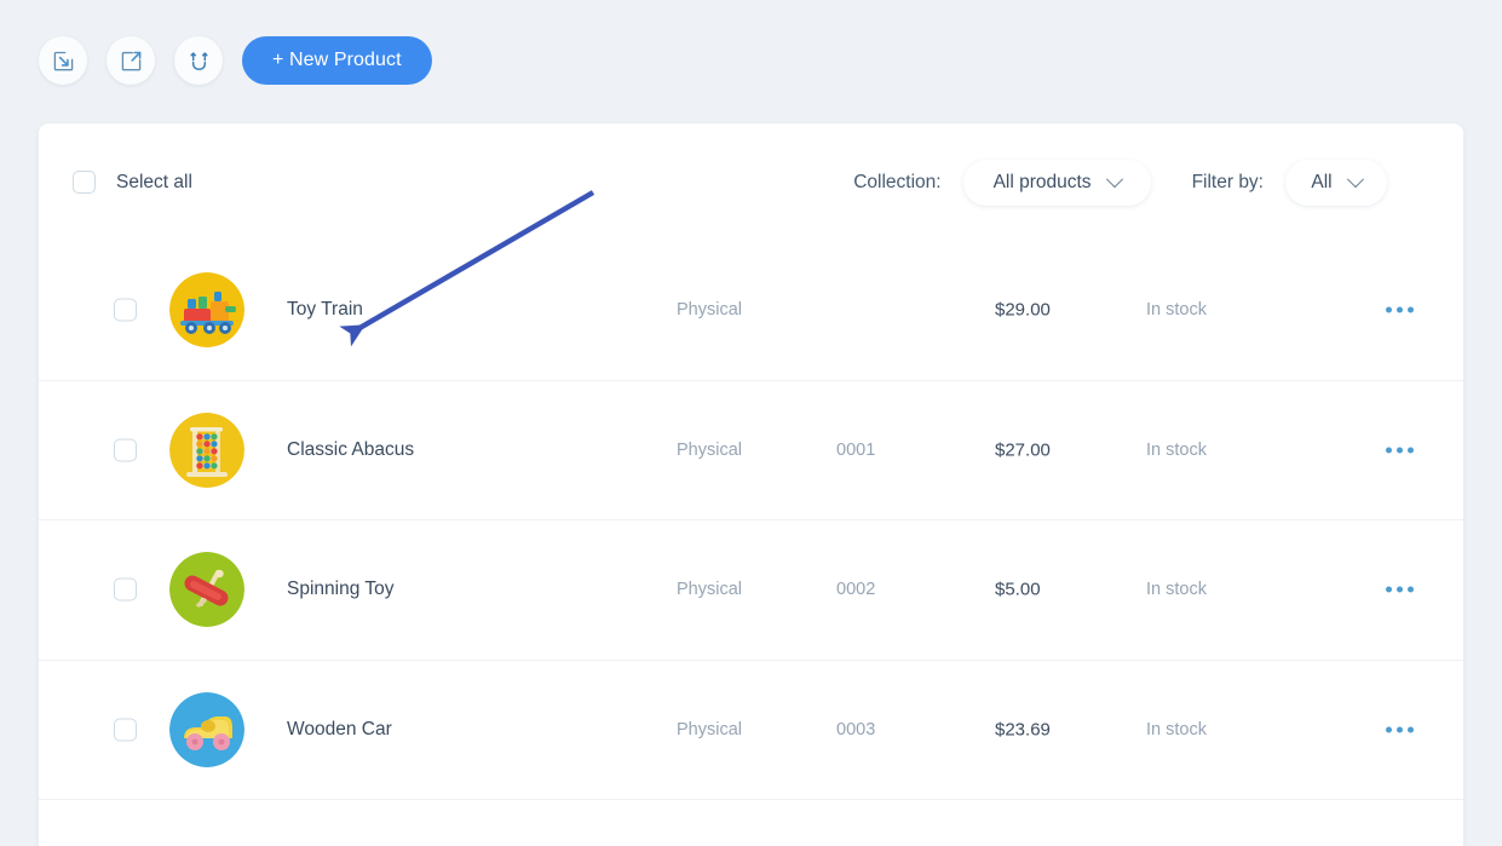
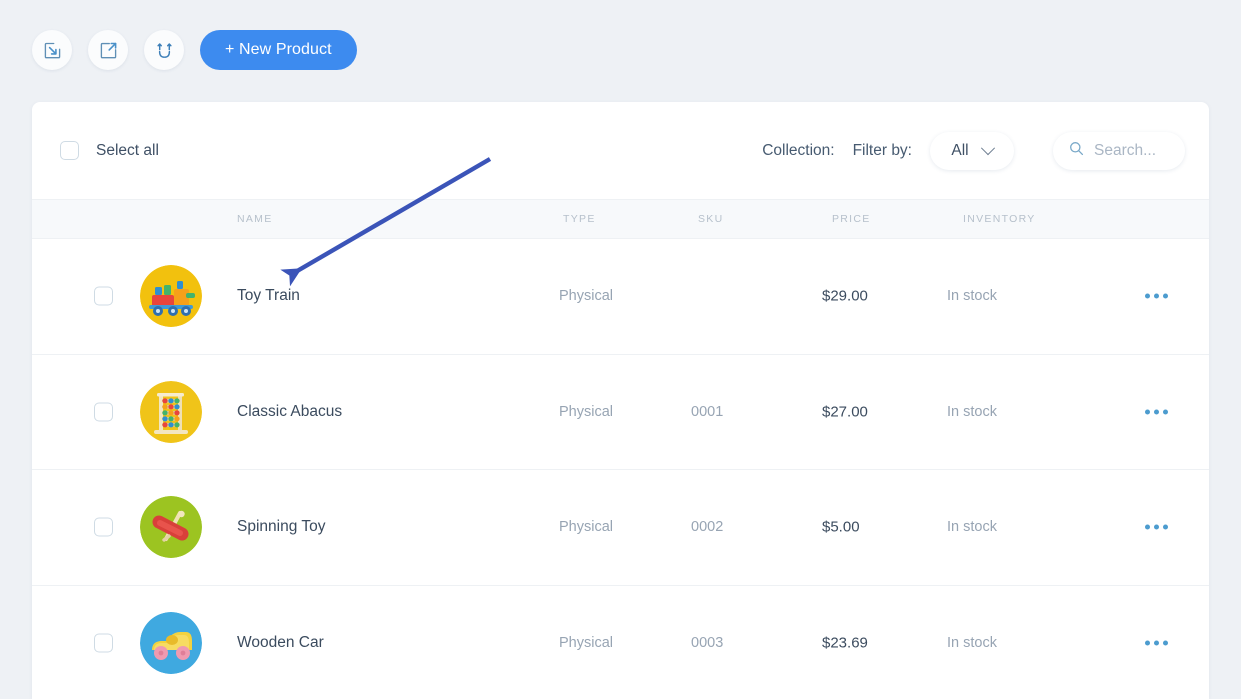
  + New Product
  Select all
  Collection:
- All products
  Filter by:
  All
+ Search...
+ NAME
+ TYPE
+ SKU
+ PRICE
+ INVENTORY
  Toy Train
  Physical
  $29.00
  In stock
  Classic Abacus
  Physical
  0001
  $27.00
  In stock
  Spinning Toy
  Physical
  0002
  $5.00
  In stock
  Wooden Car
  Physical
  0003
  $23.69
  In stock
